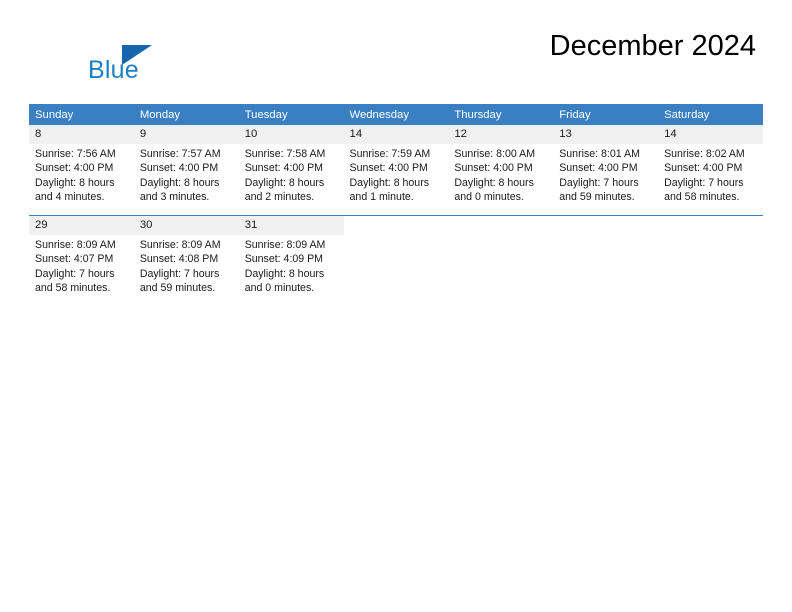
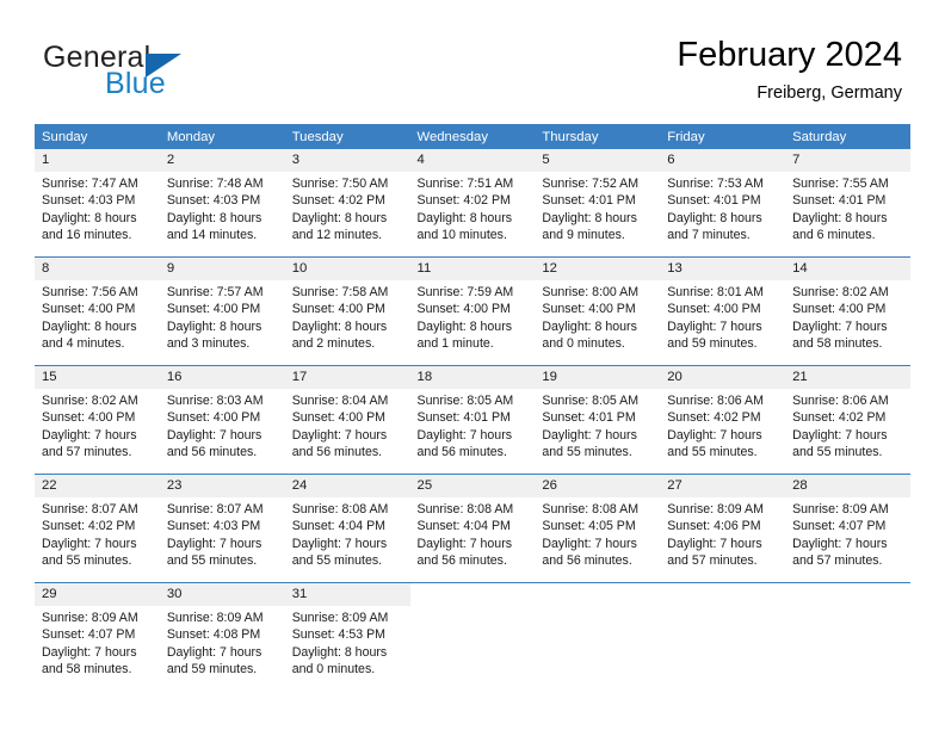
+ General
  Blue
- December 2024
+ February 2024
+ Freiberg, Germany
  Sunday	Monday	Tuesday	Wednesday	Thursday	Friday	Saturday
+ 1Sunrise: 7:47 AMSunset: 4:03 PMDaylight: 8 hoursand 16 minutes.	2Sunrise: 7:48 AMSunset: 4:03 PMDaylight: 8 hoursand 14 minutes.	3Sunrise: 7:50 AMSunset: 4:02 PMDaylight: 8 hoursand 12 minutes.	4Sunrise: 7:51 AMSunset: 4:02 PMDaylight: 8 hoursand 10 minutes.	5Sunrise: 7:52 AMSunset: 4:01 PMDaylight: 8 hoursand 9 minutes.	6Sunrise: 7:53 AMSunset: 4:01 PMDaylight: 8 hoursand 7 minutes.	7Sunrise: 7:55 AMSunset: 4:01 PMDaylight: 8 hoursand 6 minutes.
- 8Sunrise: 7:56 AMSunset: 4:00 PMDaylight: 8 hoursand 4 minutes.	9Sunrise: 7:57 AMSunset: 4:00 PMDaylight: 8 hoursand 3 minutes.	10Sunrise: 7:58 AMSunset: 4:00 PMDaylight: 8 hoursand 2 minutes.	14Sunrise: 7:59 AMSunset: 4:00 PMDaylight: 8 hoursand 1 minute.	12Sunrise: 8:00 AMSunset: 4:00 PMDaylight: 8 hoursand 0 minutes.	13Sunrise: 8:01 AMSunset: 4:00 PMDaylight: 7 hoursand 59 minutes.	14Sunrise: 8:02 AMSunset: 4:00 PMDaylight: 7 hoursand 58 minutes.
+ 8Sunrise: 7:56 AMSunset: 4:00 PMDaylight: 8 hoursand 4 minutes.	9Sunrise: 7:57 AMSunset: 4:00 PMDaylight: 8 hoursand 3 minutes.	10Sunrise: 7:58 AMSunset: 4:00 PMDaylight: 8 hoursand 2 minutes.	11Sunrise: 7:59 AMSunset: 4:00 PMDaylight: 8 hoursand 1 minute.	12Sunrise: 8:00 AMSunset: 4:00 PMDaylight: 8 hoursand 0 minutes.	13Sunrise: 8:01 AMSunset: 4:00 PMDaylight: 7 hoursand 59 minutes.	14Sunrise: 8:02 AMSunset: 4:00 PMDaylight: 7 hoursand 58 minutes.
+ 15Sunrise: 8:02 AMSunset: 4:00 PMDaylight: 7 hoursand 57 minutes.	16Sunrise: 8:03 AMSunset: 4:00 PMDaylight: 7 hoursand 56 minutes.	17Sunrise: 8:04 AMSunset: 4:00 PMDaylight: 7 hoursand 56 minutes.	18Sunrise: 8:05 AMSunset: 4:01 PMDaylight: 7 hoursand 56 minutes.	19Sunrise: 8:05 AMSunset: 4:01 PMDaylight: 7 hoursand 55 minutes.	20Sunrise: 8:06 AMSunset: 4:02 PMDaylight: 7 hoursand 55 minutes.	21Sunrise: 8:06 AMSunset: 4:02 PMDaylight: 7 hoursand 55 minutes.
+ 22Sunrise: 8:07 AMSunset: 4:02 PMDaylight: 7 hoursand 55 minutes.	23Sunrise: 8:07 AMSunset: 4:03 PMDaylight: 7 hoursand 55 minutes.	24Sunrise: 8:08 AMSunset: 4:04 PMDaylight: 7 hoursand 55 minutes.	25Sunrise: 8:08 AMSunset: 4:04 PMDaylight: 7 hoursand 56 minutes.	26Sunrise: 8:08 AMSunset: 4:05 PMDaylight: 7 hoursand 56 minutes.	27Sunrise: 8:09 AMSunset: 4:06 PMDaylight: 7 hoursand 57 minutes.	28Sunrise: 8:09 AMSunset: 4:07 PMDaylight: 7 hoursand 57 minutes.
- 29Sunrise: 8:09 AMSunset: 4:07 PMDaylight: 7 hoursand 58 minutes.	30Sunrise: 8:09 AMSunset: 4:08 PMDaylight: 7 hoursand 59 minutes.	31Sunrise: 8:09 AMSunset: 4:09 PMDaylight: 8 hoursand 0 minutes.
+ 29Sunrise: 8:09 AMSunset: 4:07 PMDaylight: 7 hoursand 58 minutes.	30Sunrise: 8:09 AMSunset: 4:08 PMDaylight: 7 hoursand 59 minutes.	31Sunrise: 8:09 AMSunset: 4:53 PMDaylight: 8 hoursand 0 minutes.
